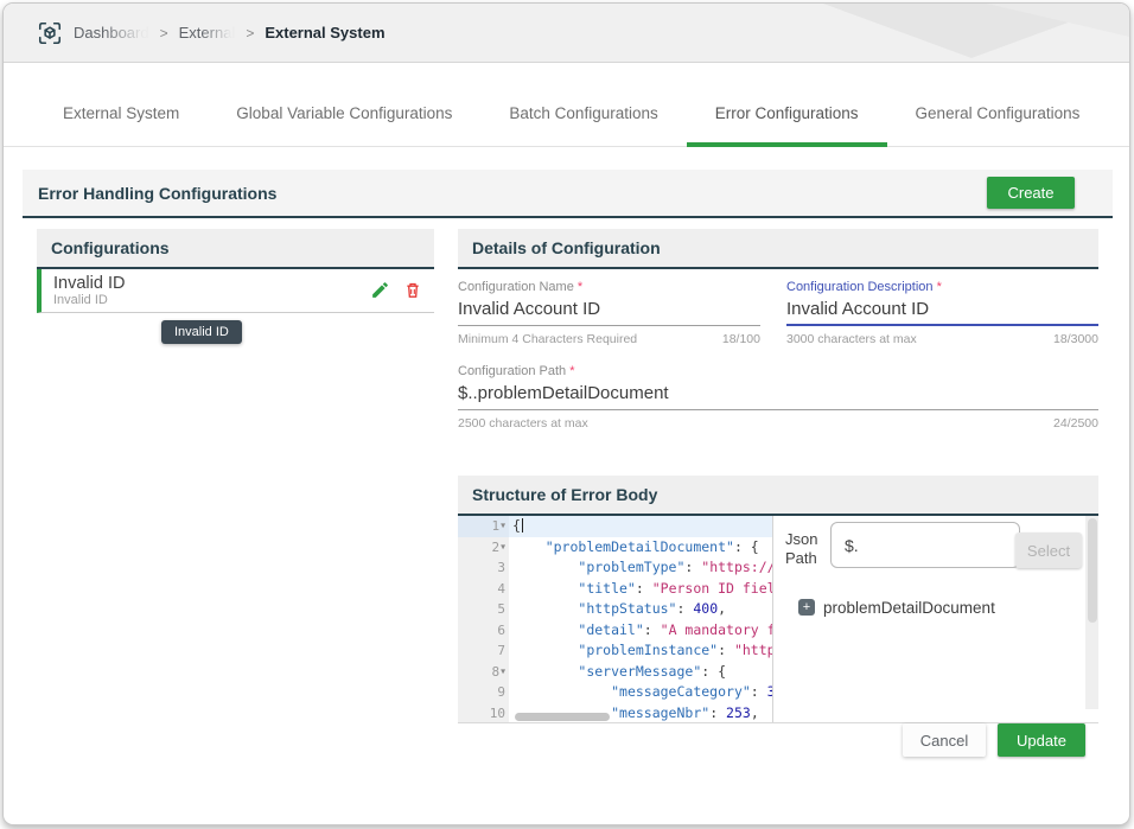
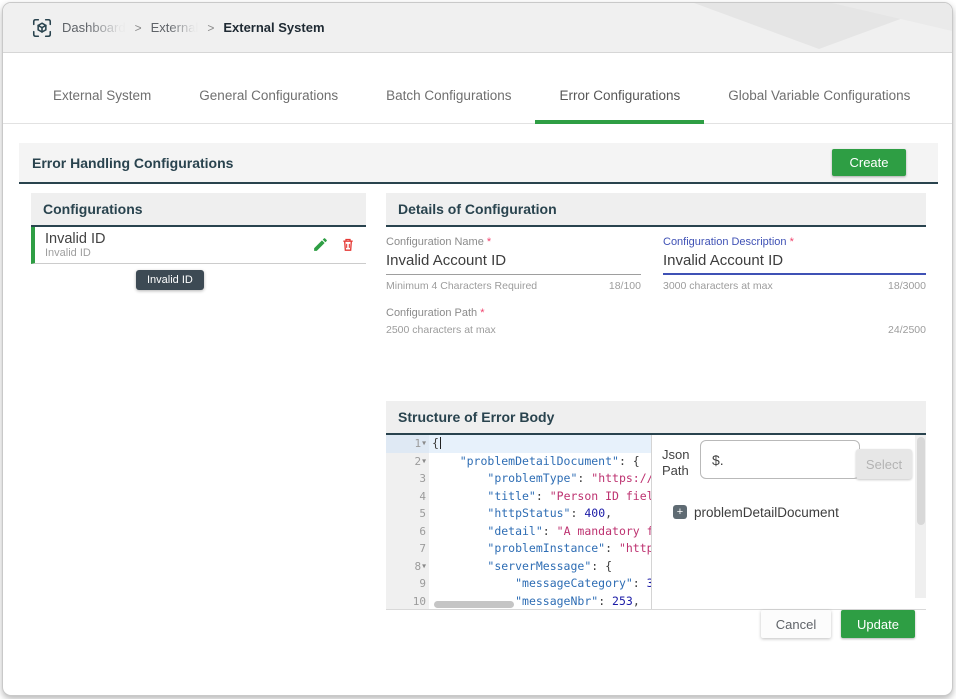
  Dashboard
  >
  External
  >
  External System
  External System
- Global Variable Configurations
+ General Configurations
  Batch Configurations
  Error Configurations
- General Configurations
+ Global Variable Configurations
  Error Handling Configurations
  Create
  Configurations
  Invalid ID
  Invalid ID
  Invalid ID
  Details of Configuration
  Configuration Name *
  Invalid Account ID
  Minimum 4 Characters Required
  18/100
  Configuration Description *
  Invalid Account ID
  3000 characters at max
  18/3000
  Configuration Path *
- $..problemDetailDocument
  2500 characters at max
  24/2500
  Structure of Error Body
  1
  ▼
  {
  2
  ▼
  "problemDetailDocument": {
  3
  "problemType": "https://
  4
  "title": "Person ID fiel
  5
  "httpStatus": 400,
  6
  "detail": "A mandatory f
  7
  "problemInstance": "http
  8
  ▼
  "serverMessage": {
  9
  "messageCategory": 3
  10
  "messageNbr": 253,
  Json Path
  $.
  Select
  +
  problemDetailDocument
  Cancel
  Update
